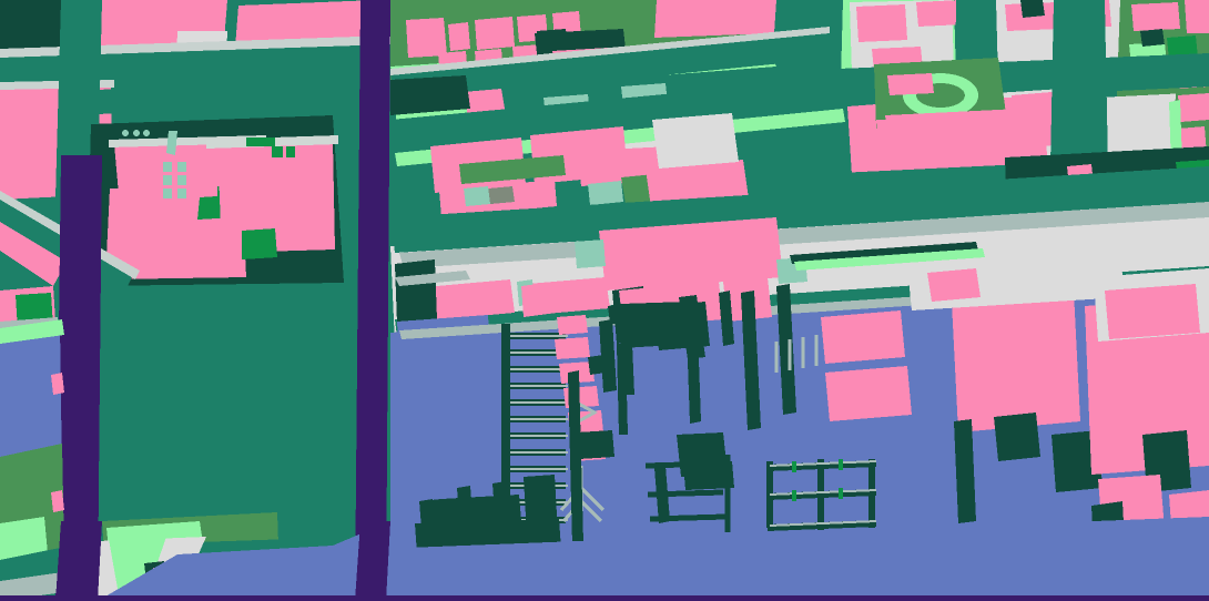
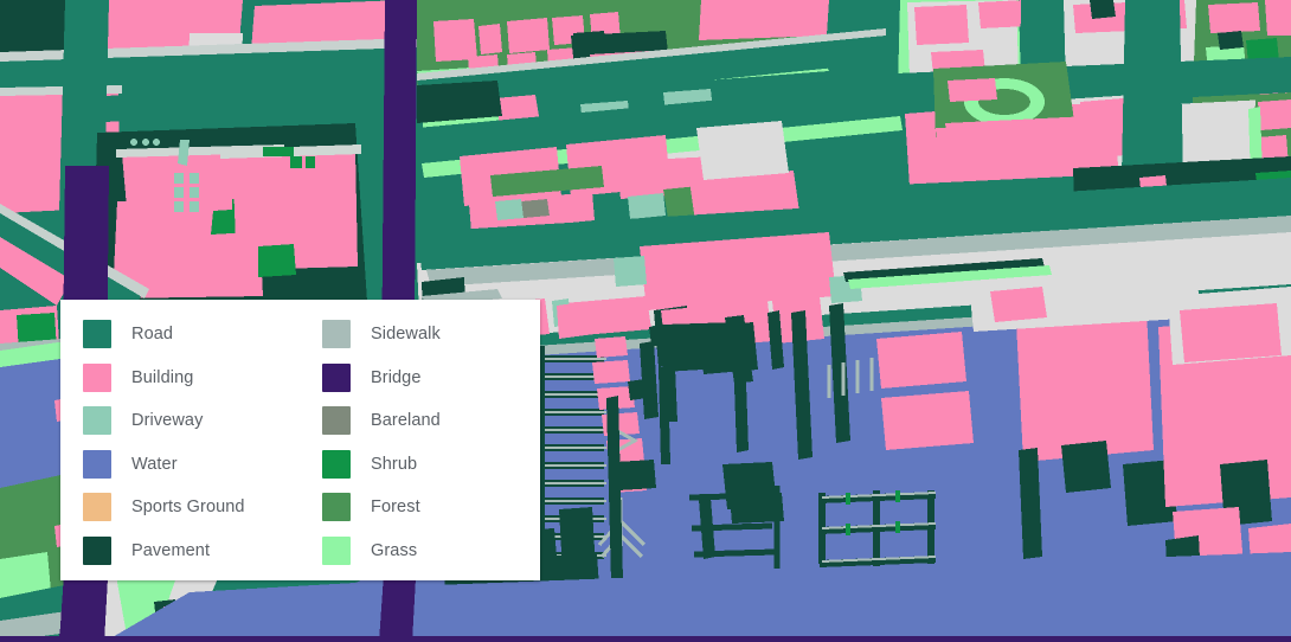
+ Road
+ Building
+ Driveway
+ Water
+ Sports Ground
+ Pavement
+ Sidewalk
+ Bridge
+ Bareland
+ Shrub
+ Forest
+ Grass
